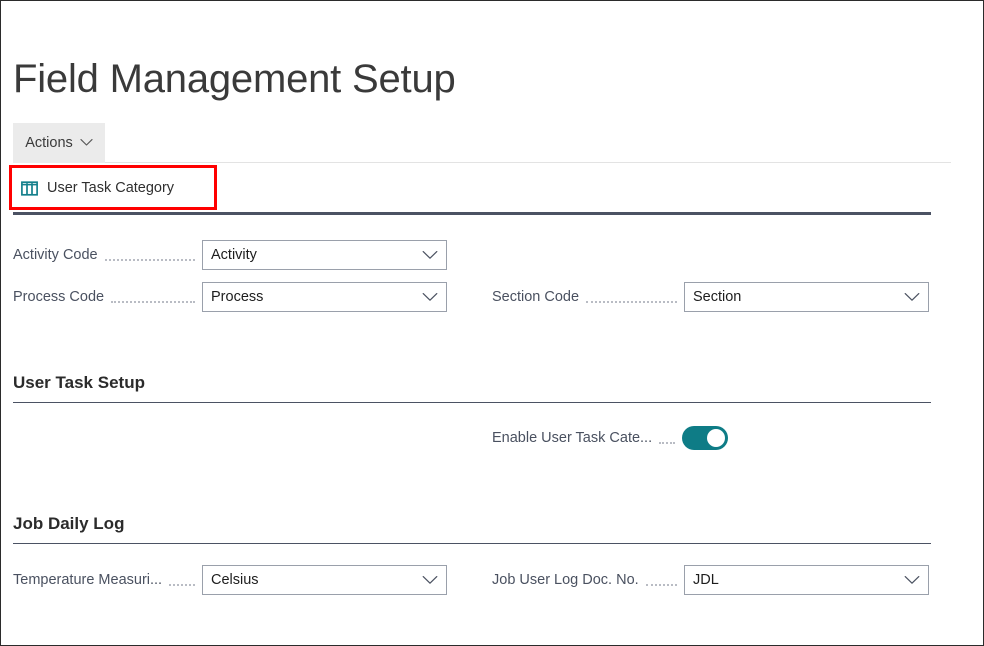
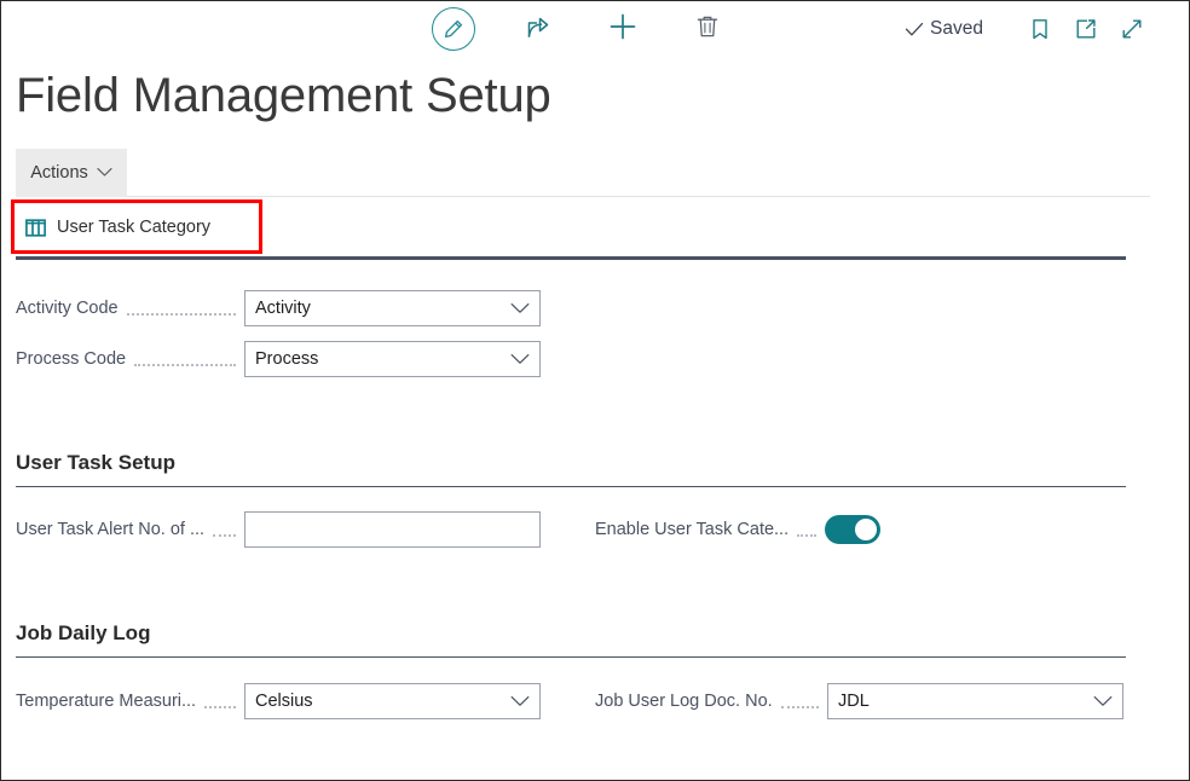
+ Saved
  Field Management Setup
  Actions
  User Task Category
  Activity Code
  Activity
  Process Code
  Process
- Section Code
- Section
  User Task Setup
+ User Task Alert No. of ...
  Enable User Task Cate...
  Job Daily Log
  Temperature Measuri...
  Celsius
  Job User Log Doc. No.
  JDL
